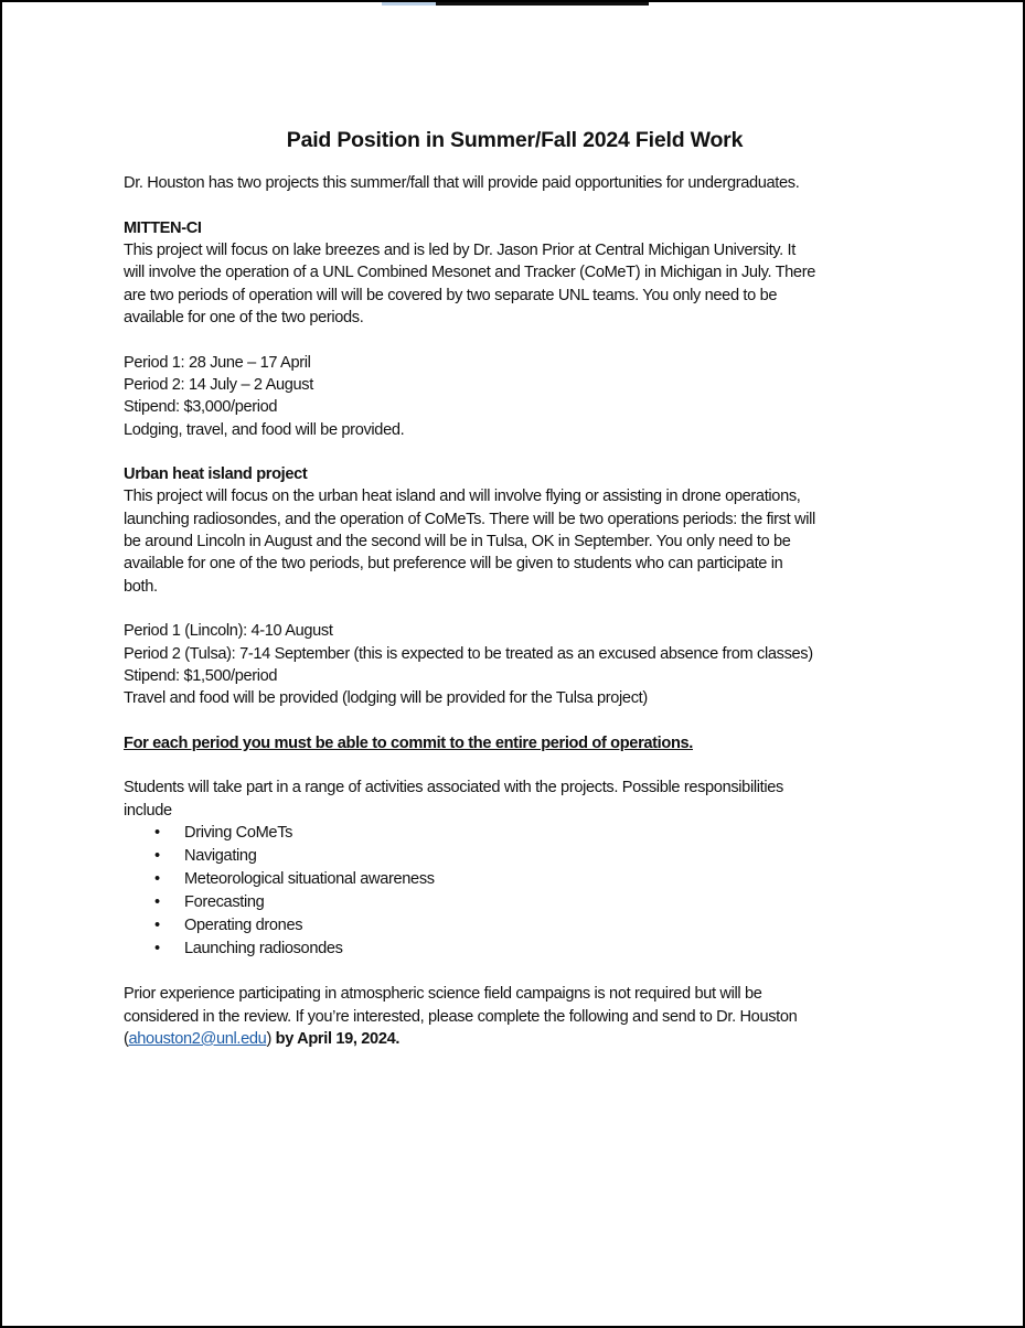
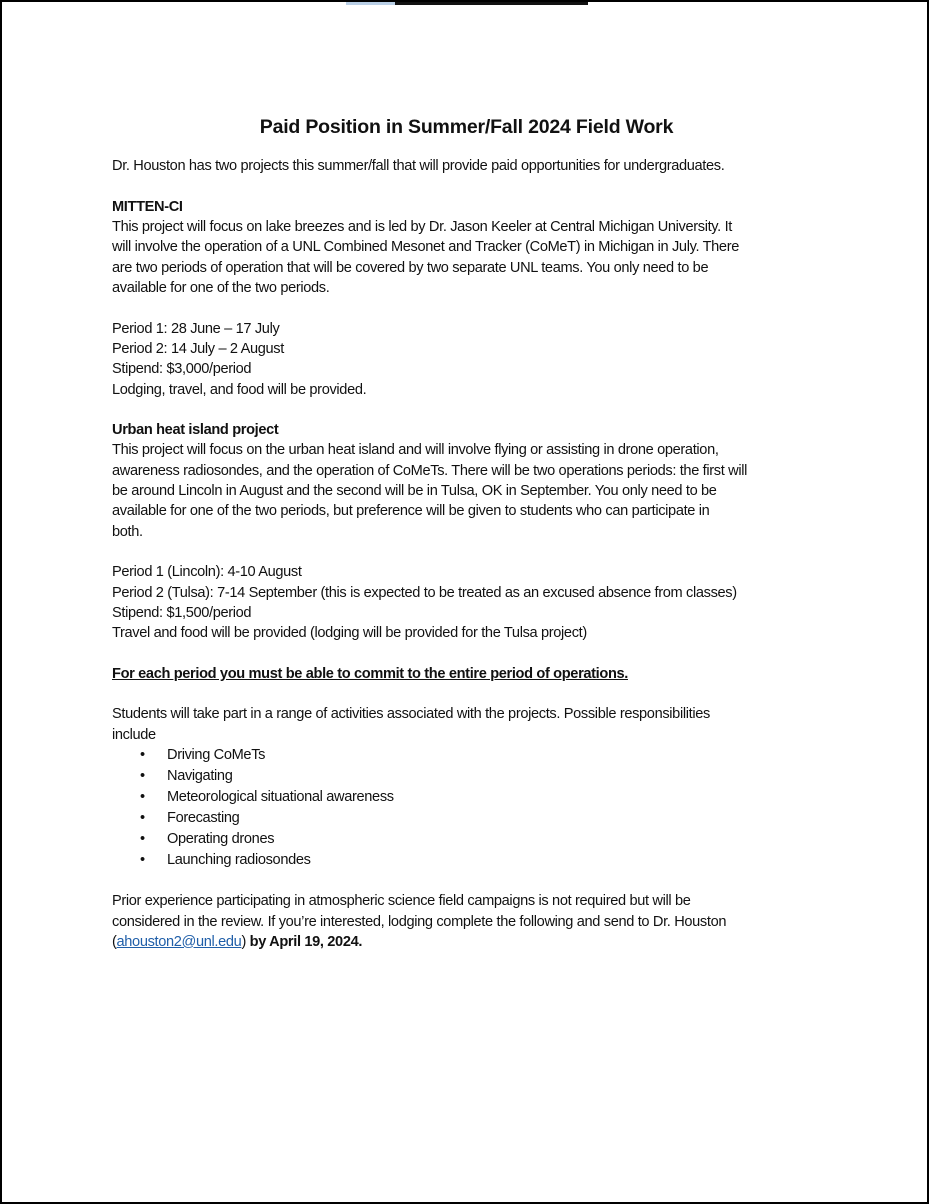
  Paid Position in Summer/Fall 2024 Field Work
  Dr. Houston has two projects this summer/fall that will provide paid opportunities for undergraduates.
  MITTEN-CI
- This project will focus on lake breezes and is led by Dr. Jason Prior at Central Michigan University. It
+ This project will focus on lake breezes and is led by Dr. Jason Keeler at Central Michigan University. It
  will involve the operation of a UNL Combined Mesonet and Tracker (CoMeT) in Michigan in July. There
- are two periods of operation will will be covered by two separate UNL teams. You only need to be
+ are two periods of operation that will be covered by two separate UNL teams. You only need to be
  available for one of the two periods.
- Period 1: 28 June – 17 April
+ Period 1: 28 June – 17 July
  Period 2: 14 July – 2 August
  Stipend: $3,000/period
  Lodging, travel, and food will be provided.
  Urban heat island project
- This project will focus on the urban heat island and will involve flying or assisting in drone operations,
+ This project will focus on the urban heat island and will involve flying or assisting in drone operation,
- launching radiosondes, and the operation of CoMeTs. There will be two operations periods: the first will
+ awareness radiosondes, and the operation of CoMeTs. There will be two operations periods: the first will
  be around Lincoln in August and the second will be in Tulsa, OK in September. You only need to be
  available for one of the two periods, but preference will be given to students who can participate in
  both.
  Period 1 (Lincoln): 4-10 August
  Period 2 (Tulsa): 7-14 September (this is expected to be treated as an excused absence from classes)
  Stipend: $1,500/period
  Travel and food will be provided (lodging will be provided for the Tulsa project)
  For each period you must be able to commit to the entire period of operations.
  Students will take part in a range of activities associated with the projects. Possible responsibilities
  include
  •
  Driving CoMeTs
  •
  Navigating
  •
  Meteorological situational awareness
  •
  Forecasting
  •
  Operating drones
  •
  Launching radiosondes
  Prior experience participating in atmospheric science field campaigns is not required but will be
- considered in the review. If you’re interested, please complete the following and send to Dr. Houston
+ considered in the review. If you’re interested, lodging complete the following and send to Dr. Houston
  (ahouston2@unl.edu) by April 19, 2024.
